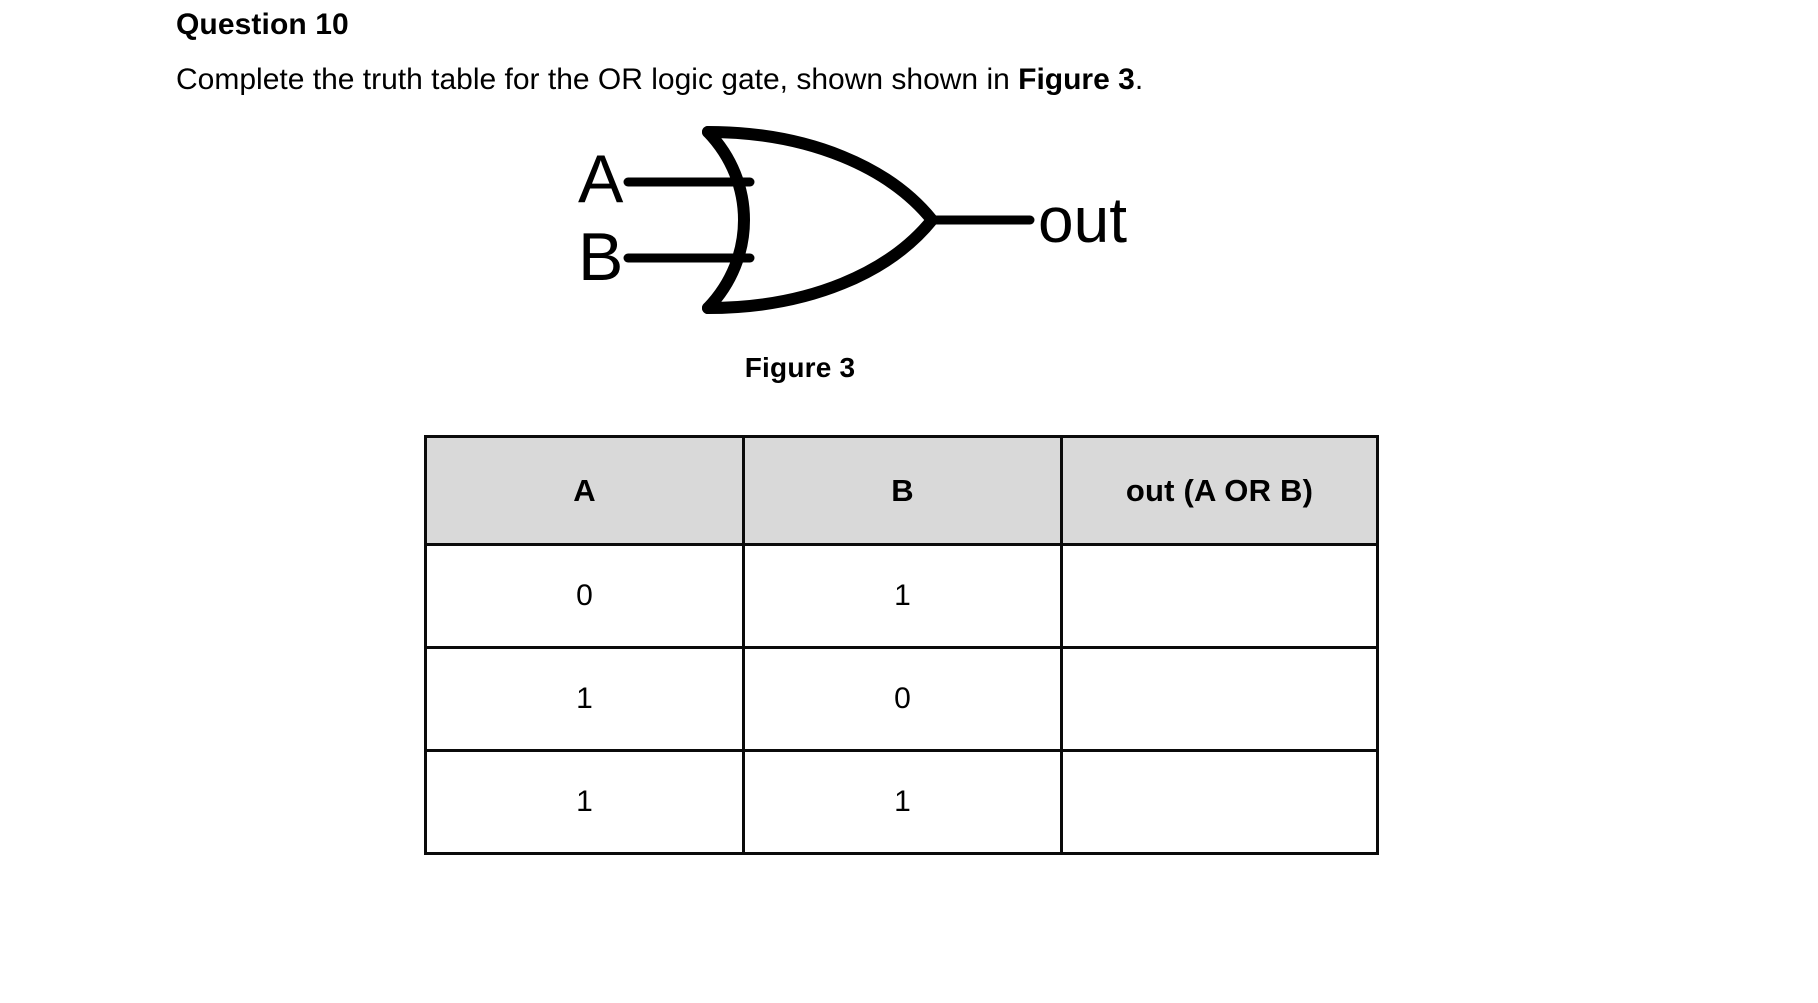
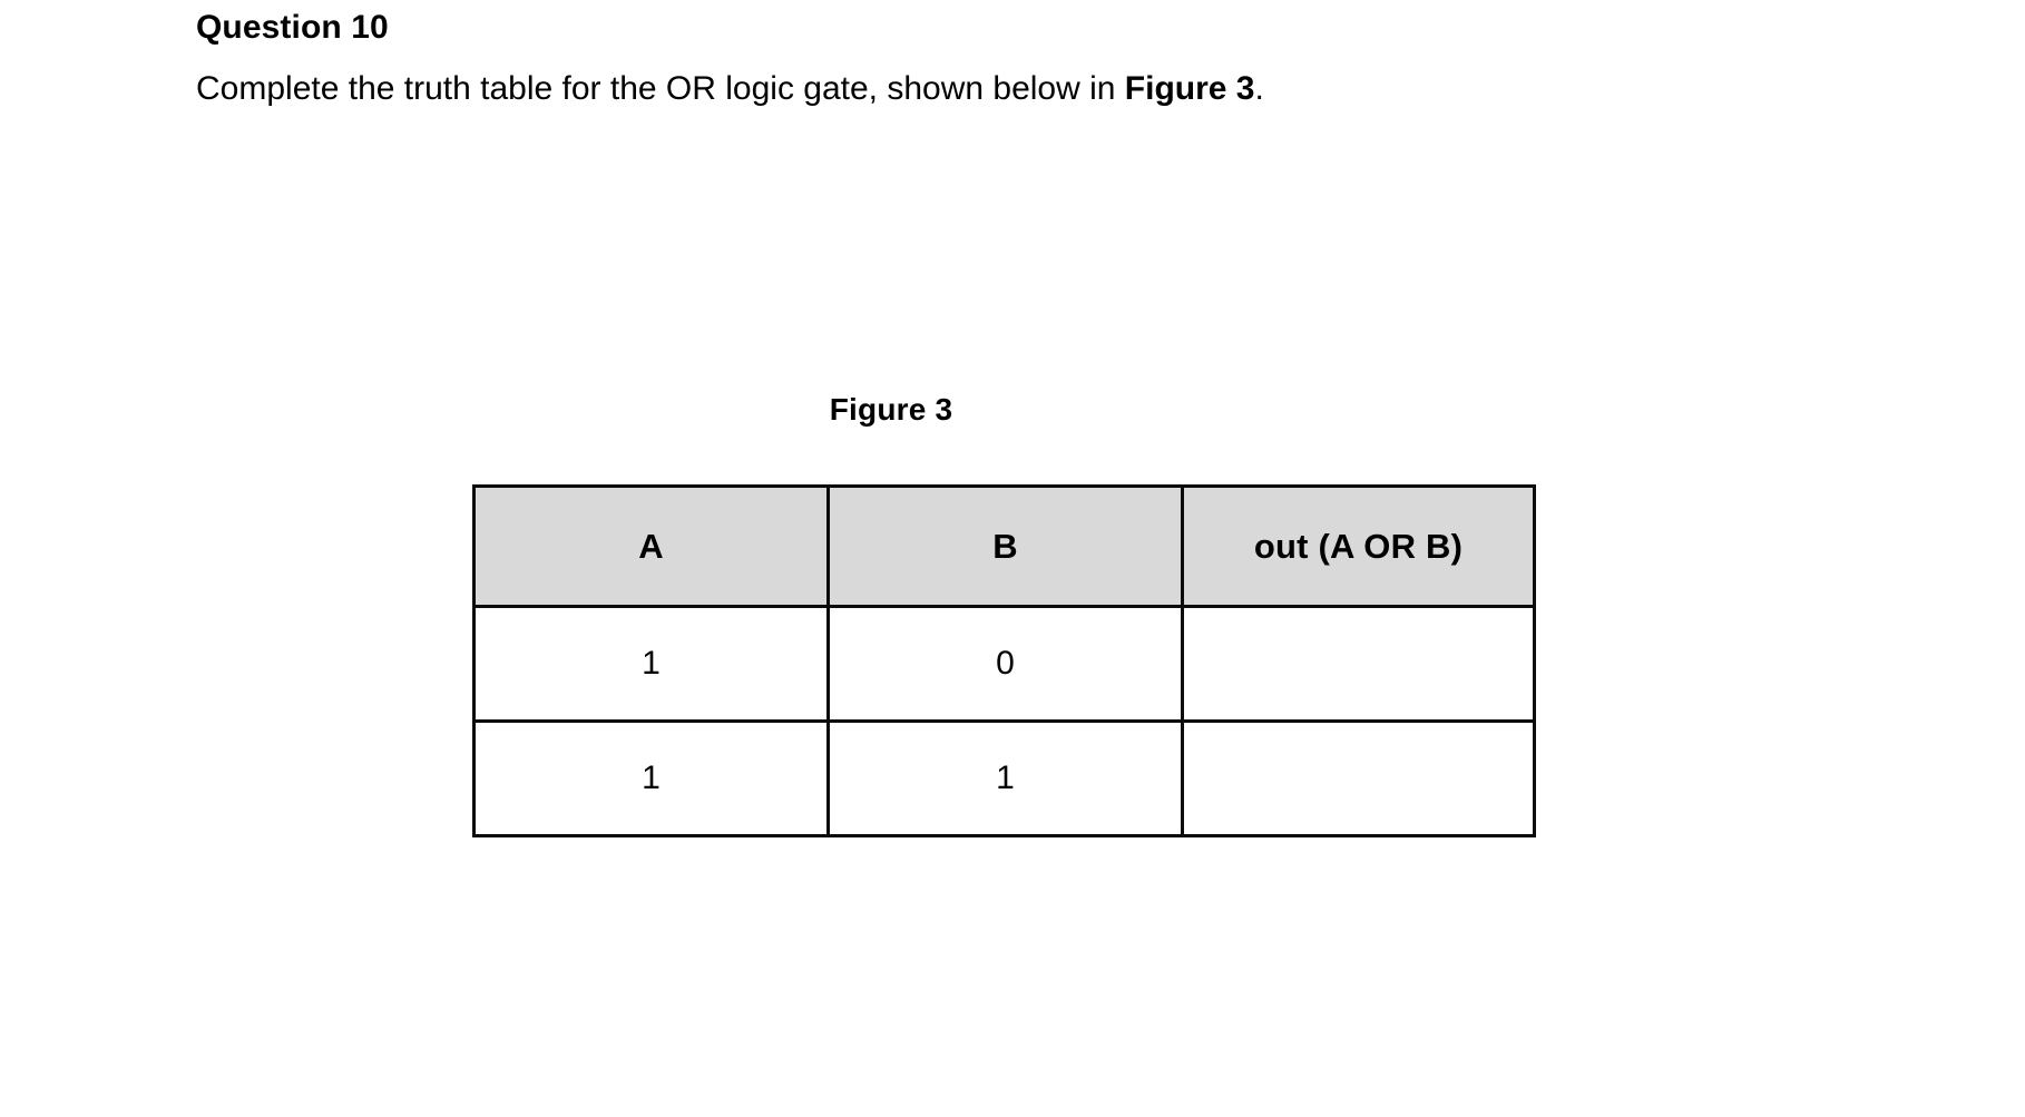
  Question 10
- Complete the truth table for the OR logic gate, shown shown in Figure 3.
+ Complete the truth table for the OR logic gate, shown below in Figure 3.
- A
- B
- out
  Figure 3
  A	B	out (A OR B)
- 0	1
  1	0
  1	1
